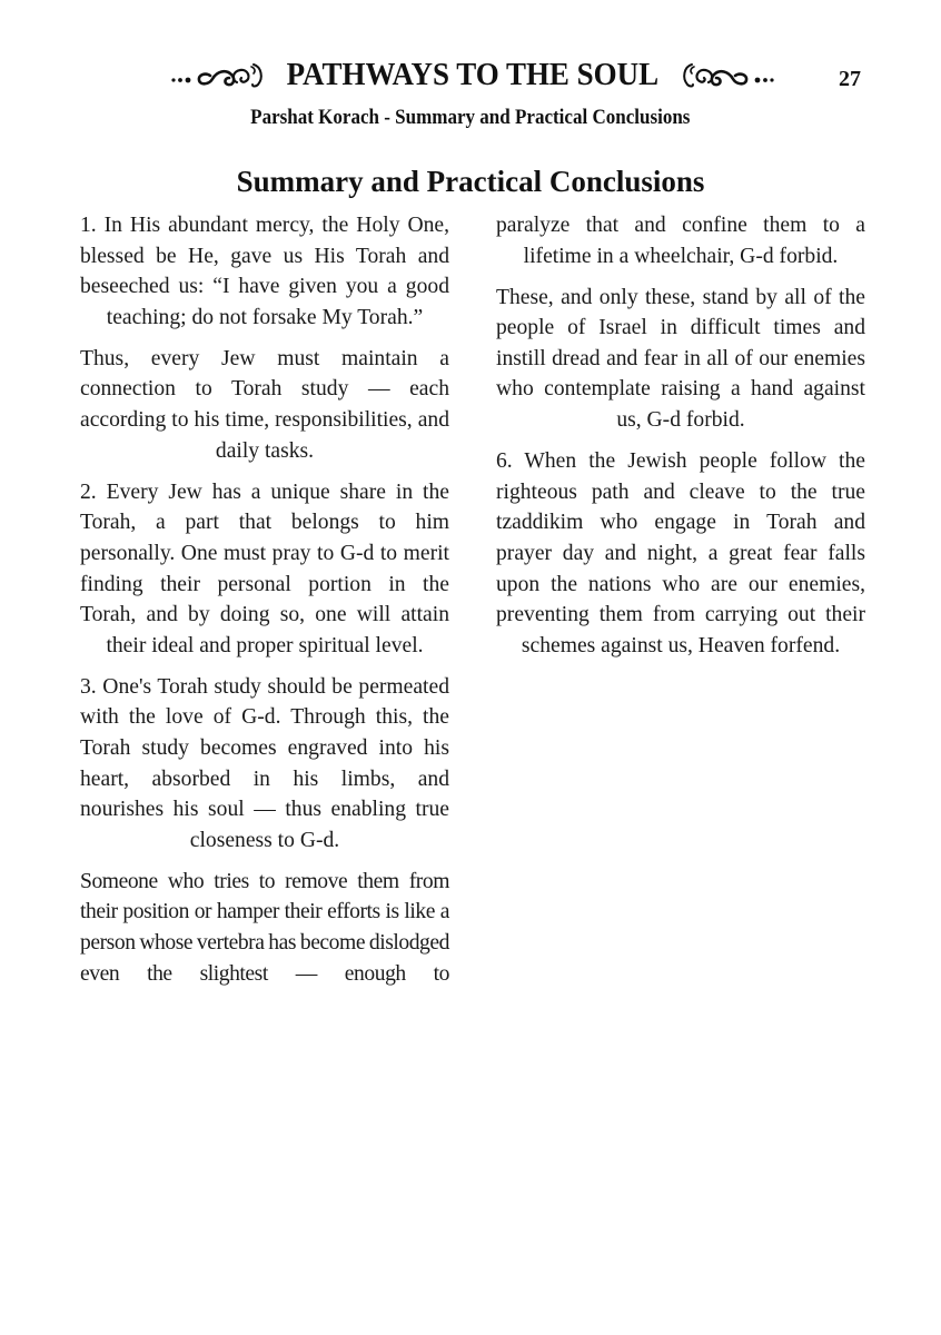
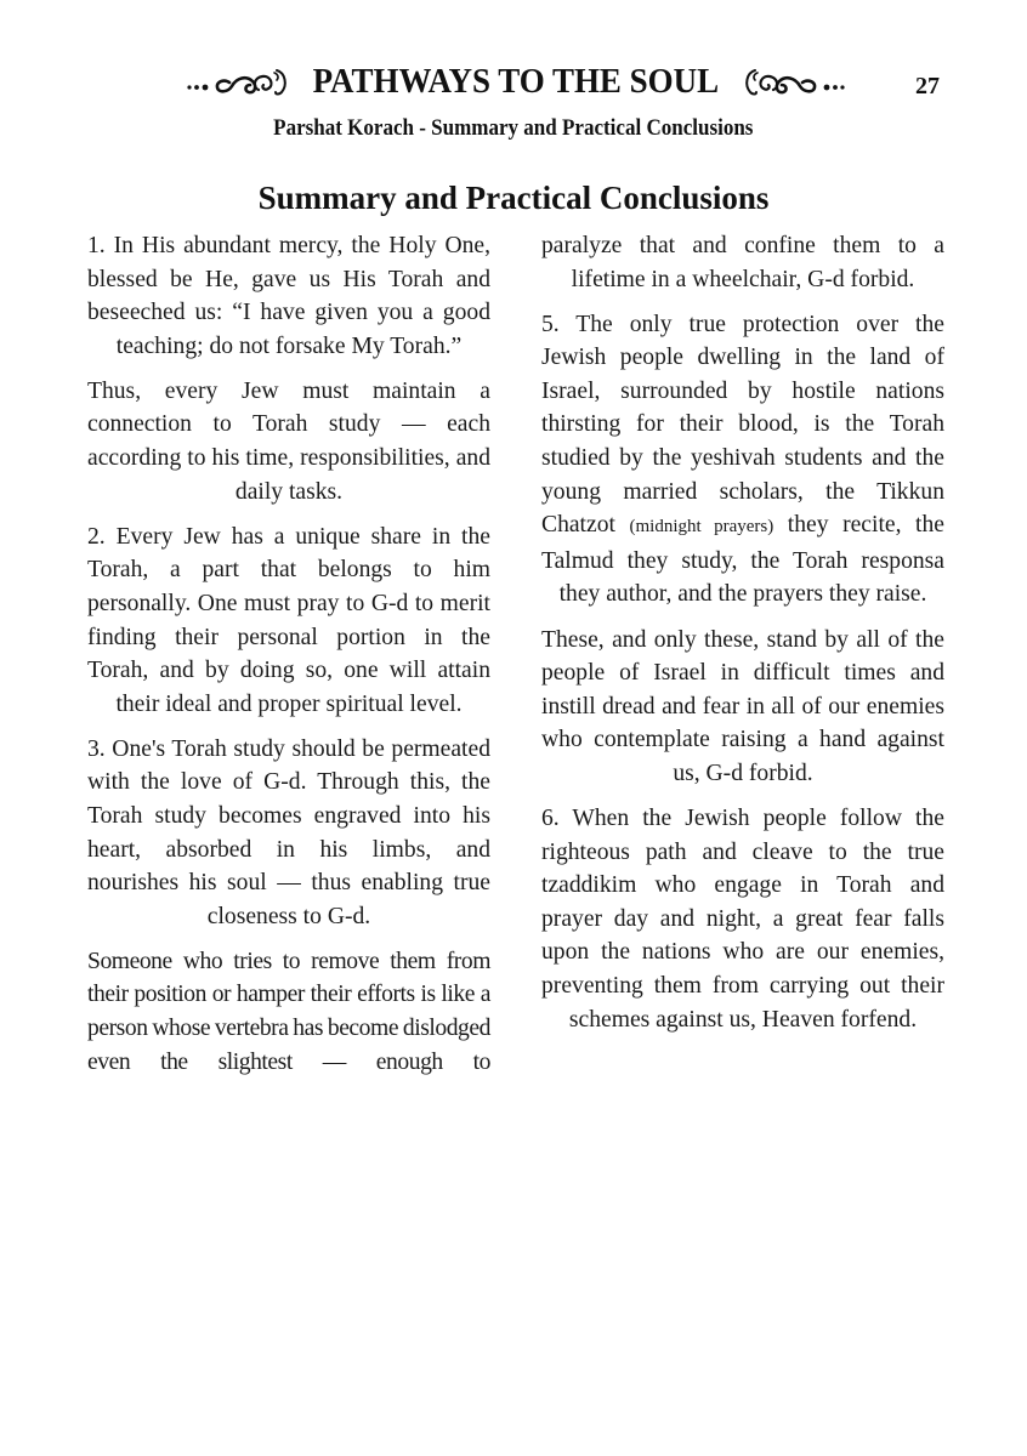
  PATHWAYS TO THE SOUL
  27
  Parshat Korach - Summary and Practical Conclusions
  Summary and Practical Conclusions
  1. In His abundant mercy, the Holy One, blessed be He, gave us His Torah and beseeched us: “I have given you a good teaching; do not forsake My Torah.”
  Thus, every Jew must maintain a connection to Torah study — each according to his time, responsibilities, and daily tasks.
  2. Every Jew has a unique share in the Torah, a part that belongs to him personally. One must pray to G-d to merit finding their personal portion in the Torah, and by doing so, one will attain their ideal and proper spiritual level.
  3. One's Torah study should be permeated with the love of G-d. Through this, the Torah study becomes engraved into his heart, absorbed in his limbs, and nourishes his soul — thus enabling true closeness to G-d.
  Someone who tries to remove them from their position or hamper their efforts is like a person whose vertebra has become dislodged even the slightest — enough to
  paralyze that and confine them to a lifetime in a wheelchair, G-d forbid.
+ 5. The only true protection over the Jewish people dwelling in the land of Israel, surrounded by hostile nations thirsting for their blood, is the Torah studied by the yeshivah students and the young married scholars, the Tikkun Chatzot (midnight prayers) they recite, the Talmud they study, the Torah responsa they author, and the prayers they raise.
  These, and only these, stand by all of the people of Israel in difficult times and instill dread and fear in all of our enemies who contemplate raising a hand against us, G-d forbid.
  6. When the Jewish people follow the righteous path and cleave to the true tzaddikim who engage in Torah and prayer day and night, a great fear falls upon the nations who are our enemies, preventing them from carrying out their schemes against us, Heaven forfend.
